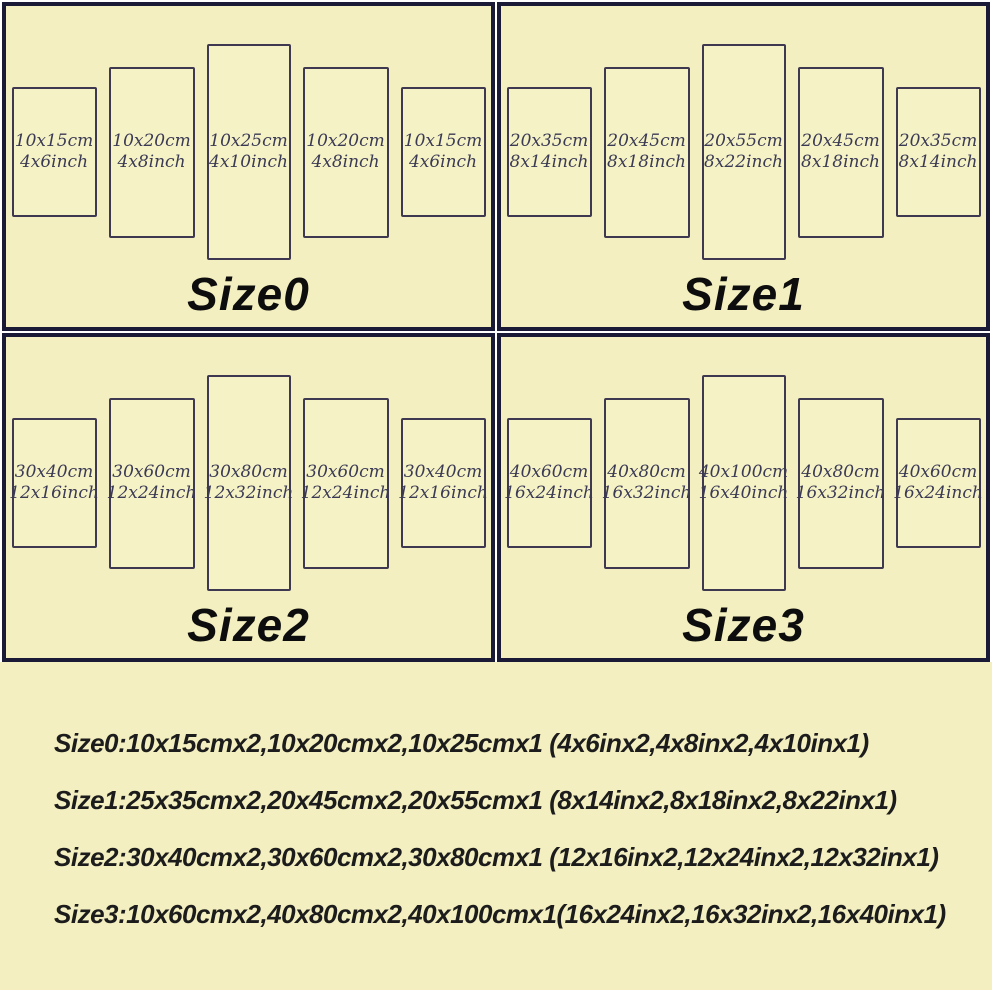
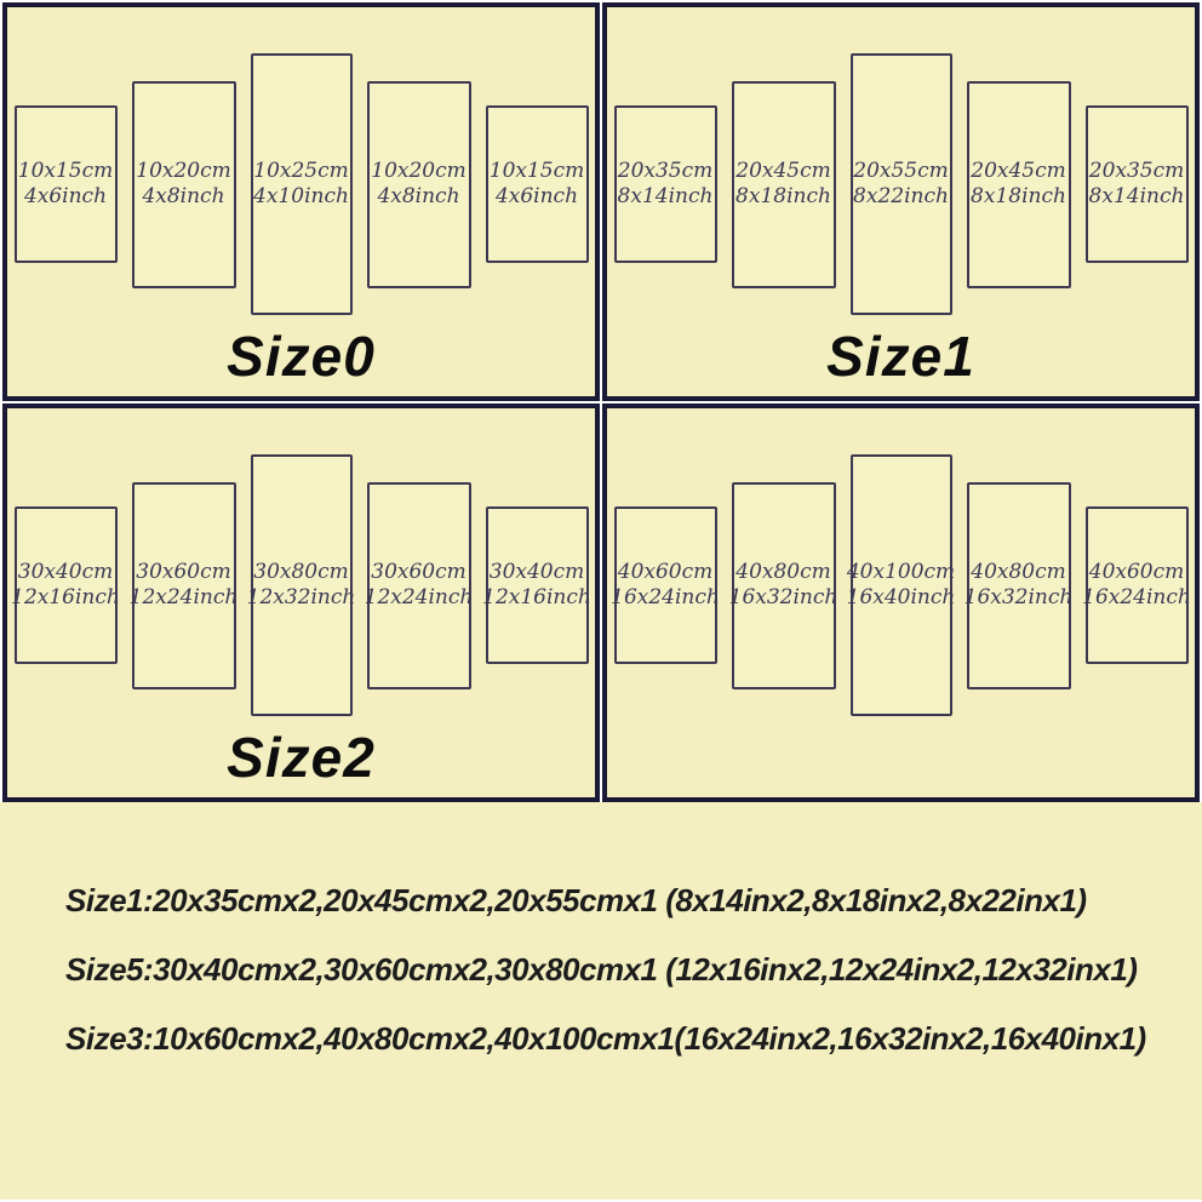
  10x15cm
  4x6inch
  10x20cm
  4x8inch
  10x25cm
  4x10inch
  10x20cm
  4x8inch
  10x15cm
  4x6inch
  Size0
  20x35cm
  8x14inch
  20x45cm
  8x18inch
  20x55cm
  8x22inch
  20x45cm
  8x18inch
  20x35cm
  8x14inch
  Size1
  30x40cm
  12x16inch
  30x60cm
  12x24inch
  30x80cm
  12x32inch
  30x60cm
  12x24inch
  30x40cm
  12x16inch
  Size2
  40x60cm
  16x24inch
  40x80cm
  16x32inch
  40x100cm
  16x40inch
  40x80cm
  16x32inch
  40x60cm
  16x24inch
- Size3
- Size0:10x15cmx2,10x20cmx2,10x25cmx1 (4x6inx2,4x8inx2,4x10inx1)
- Size1:25x35cmx2,20x45cmx2,20x55cmx1 (8x14inx2,8x18inx2,8x22inx1)
+ Size1:20x35cmx2,20x45cmx2,20x55cmx1 (8x14inx2,8x18inx2,8x22inx1)
- Size2:30x40cmx2,30x60cmx2,30x80cmx1 (12x16inx2,12x24inx2,12x32inx1)
+ Size5:30x40cmx2,30x60cmx2,30x80cmx1 (12x16inx2,12x24inx2,12x32inx1)
  Size3:10x60cmx2,40x80cmx2,40x100cmx1(16x24inx2,16x32inx2,16x40inx1)
